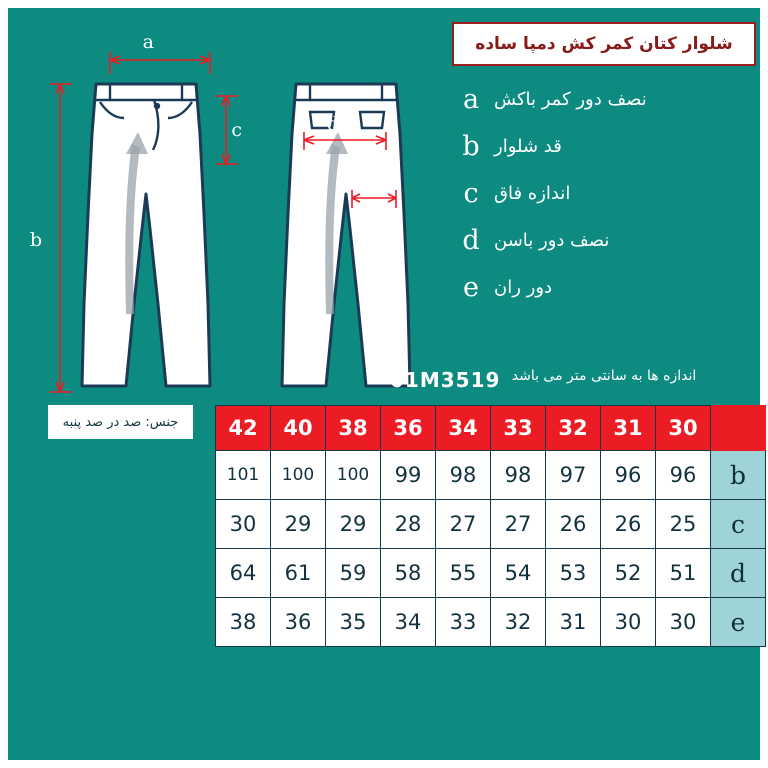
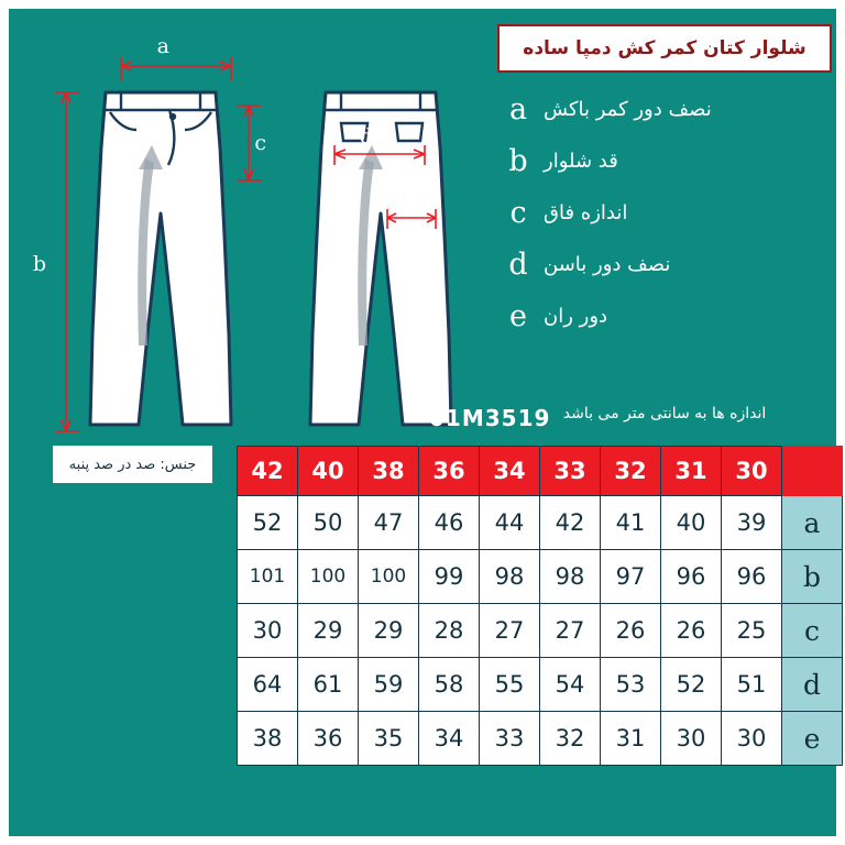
  شلوار کتان کمر کش دمپا ساده
  نصف دور کمر باکش
  a
  قد شلوار
  b
  اندازه فاق
  c
  نصف دور باسن
  d
  دور ران
  e
  اندازه ها به سانتی متر می باشد
  a
  b
  c
  d
  e
  01M3519
  جنس: صد در صد پنبه
  42	40	38	36	34	33	32	31	30
+ 52	50	47	46	44	42	41	40	39	a
  101	100	100	99	98	98	97	96	96	b
  30	29	29	28	27	27	26	26	25	c
  64	61	59	58	55	54	53	52	51	d
  38	36	35	34	33	32	31	30	30	e
